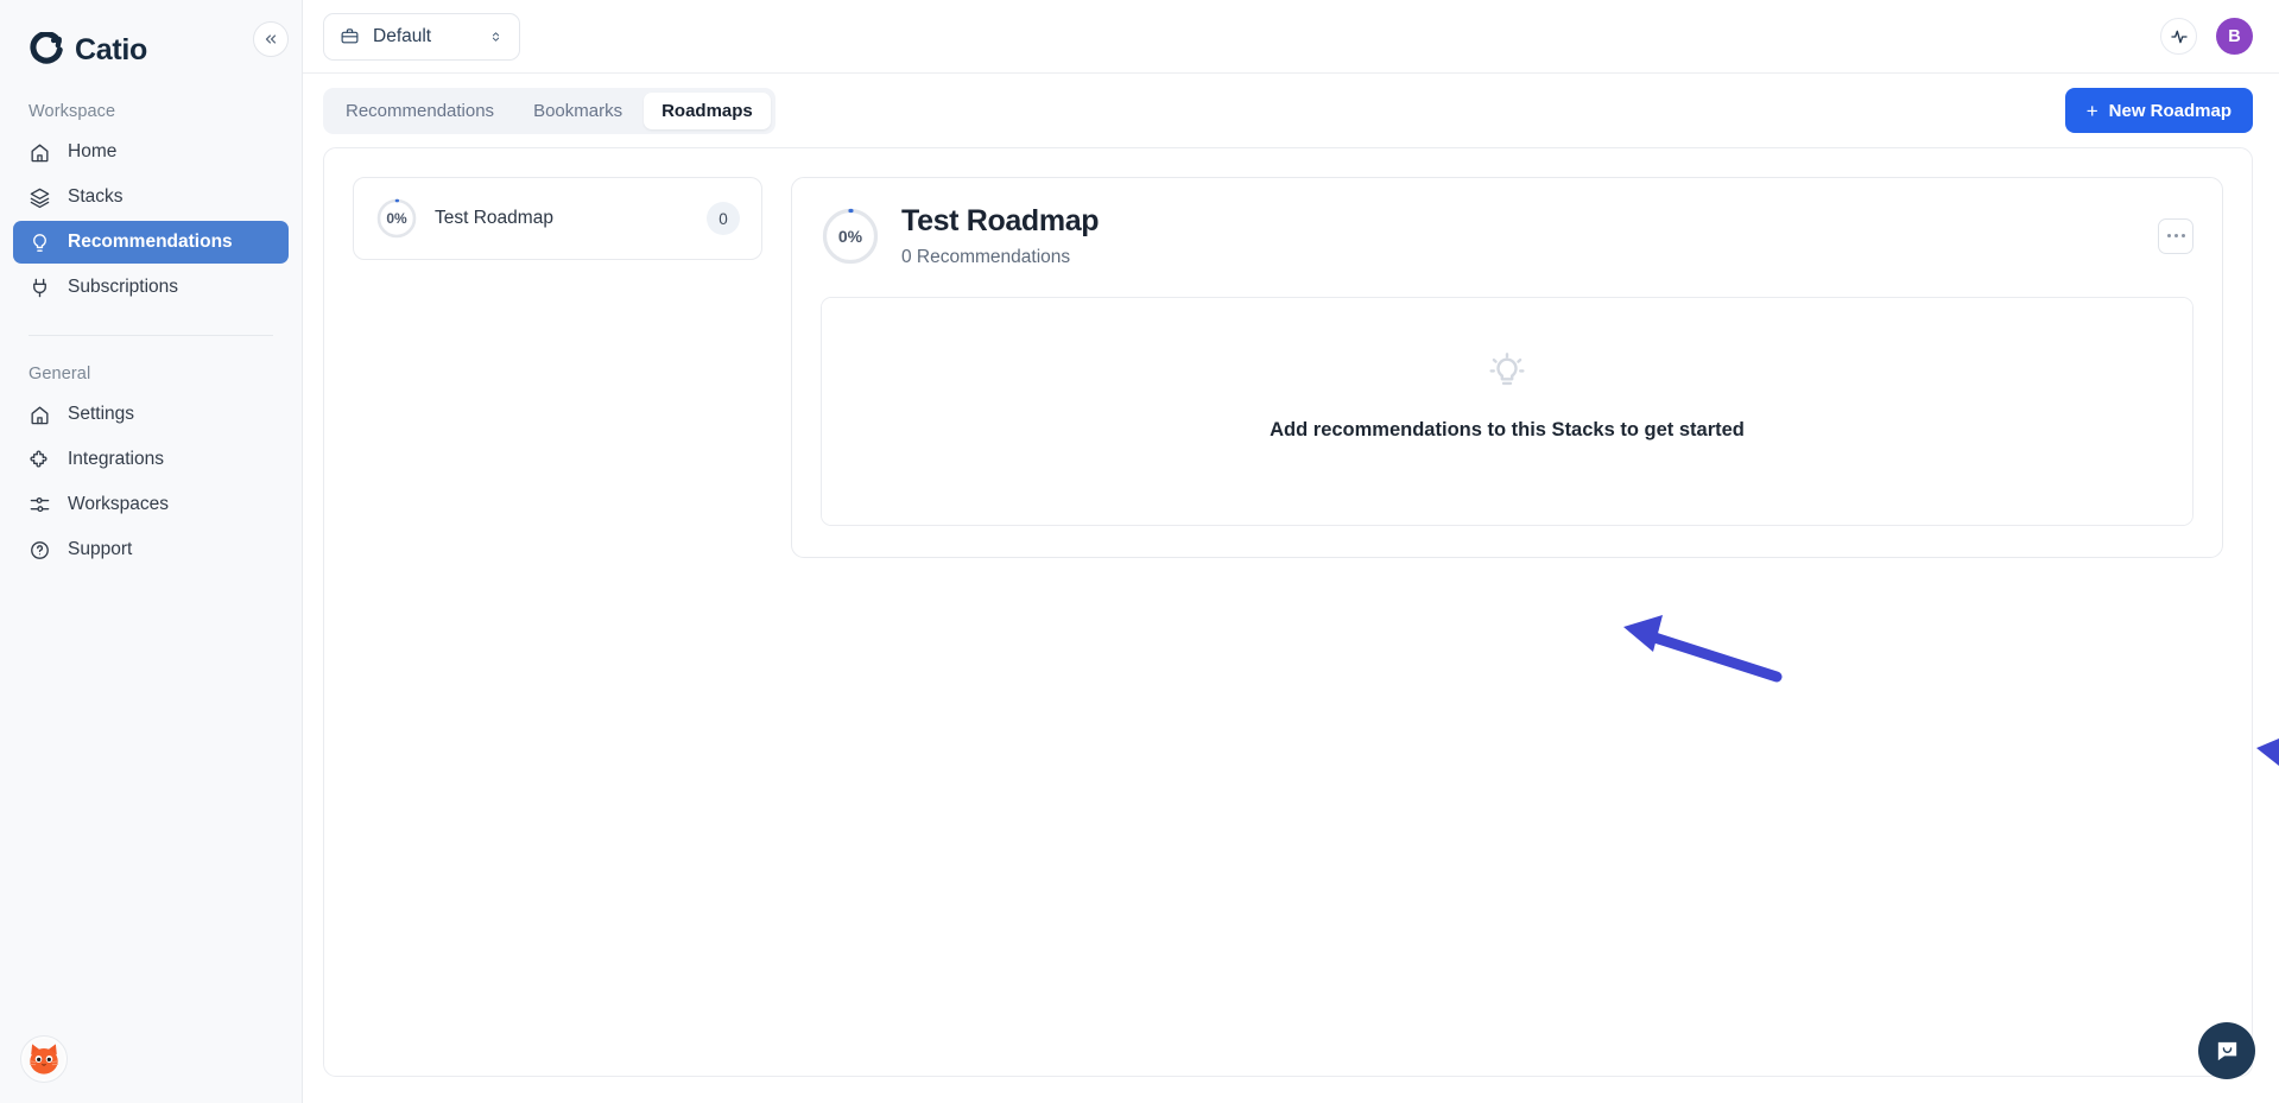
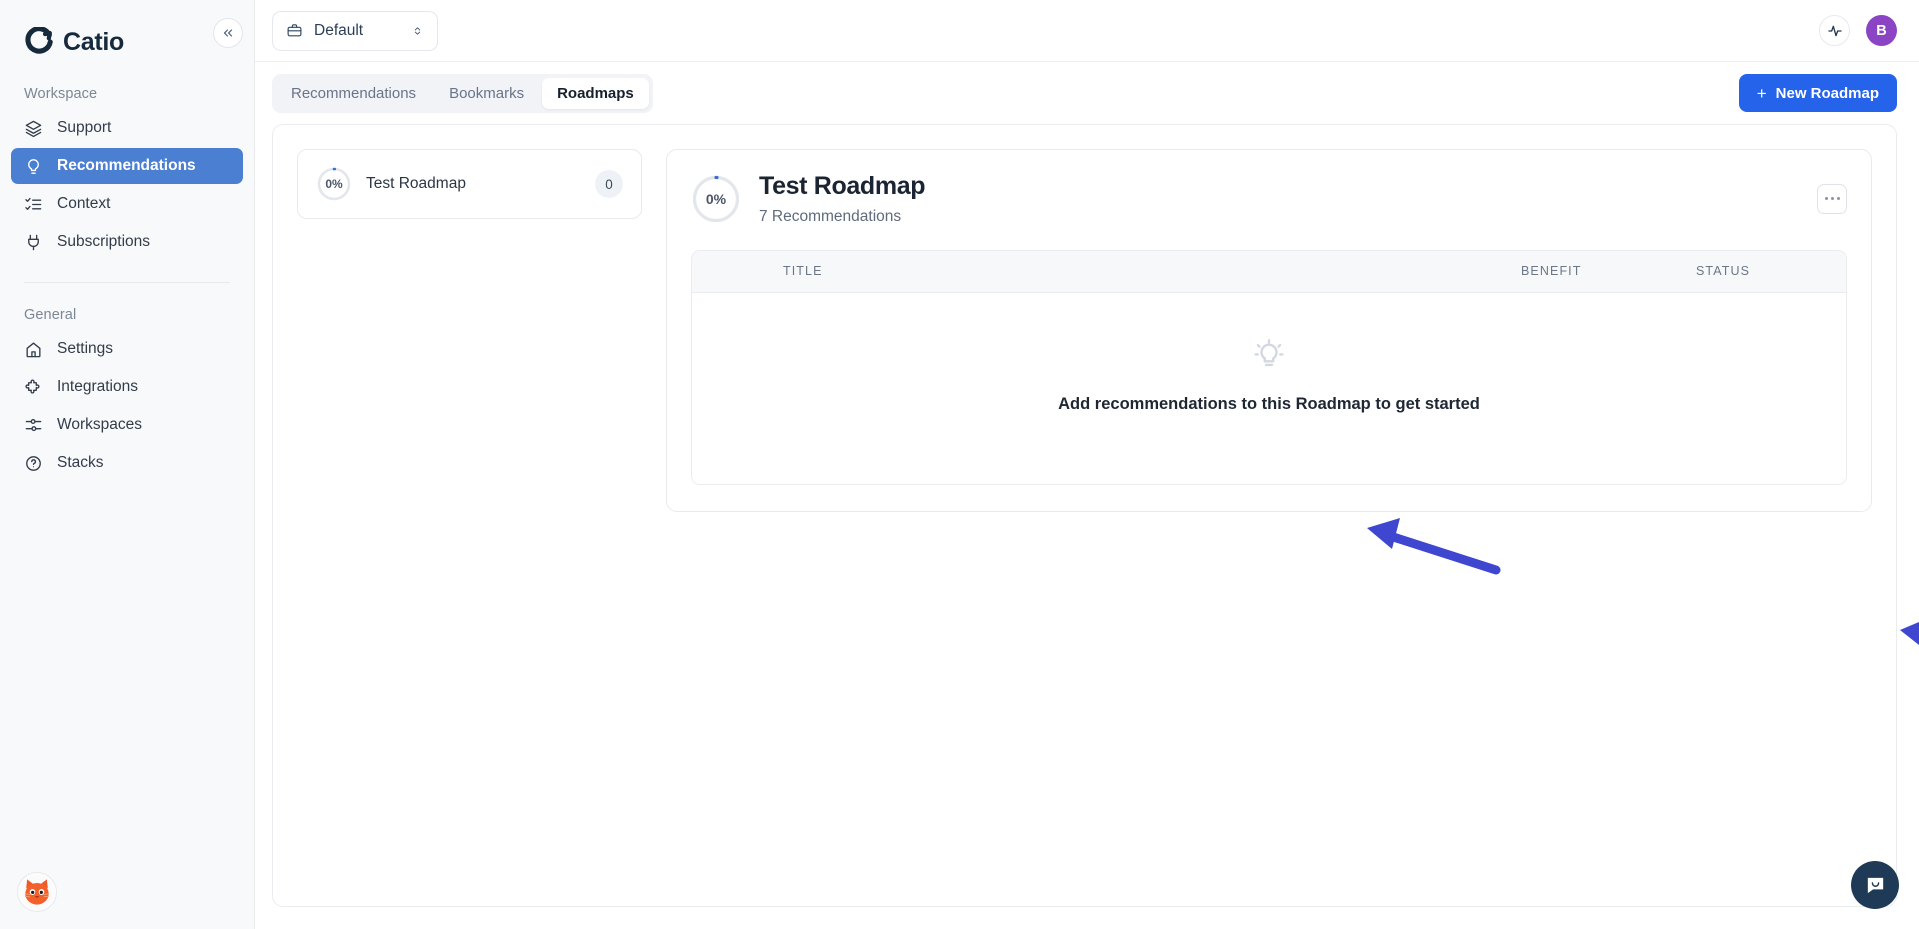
  Catio
  Workspace
- Home
- Stacks
+ Support
  Recommendations
+ Context
  Subscriptions
  General
  Settings
  Integrations
  Workspaces
- Support
+ Stacks
  Default
  B
  Recommendations
  Bookmarks
  Roadmaps
  +
  New Roadmap
  0%
  Test Roadmap
  0
  0%
  Test Roadmap
- 0 Recommendations
+ 7 Recommendations
+ TITLE
+ BENEFIT
+ STATUS
- Add recommendations to this Stacks to get started
+ Add recommendations to this Roadmap to get started
